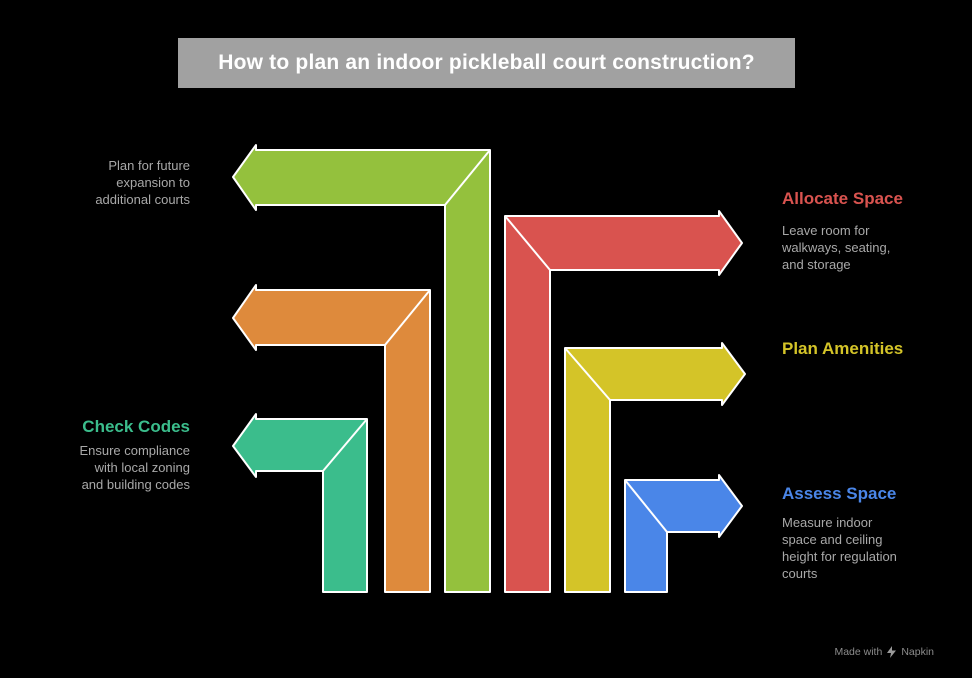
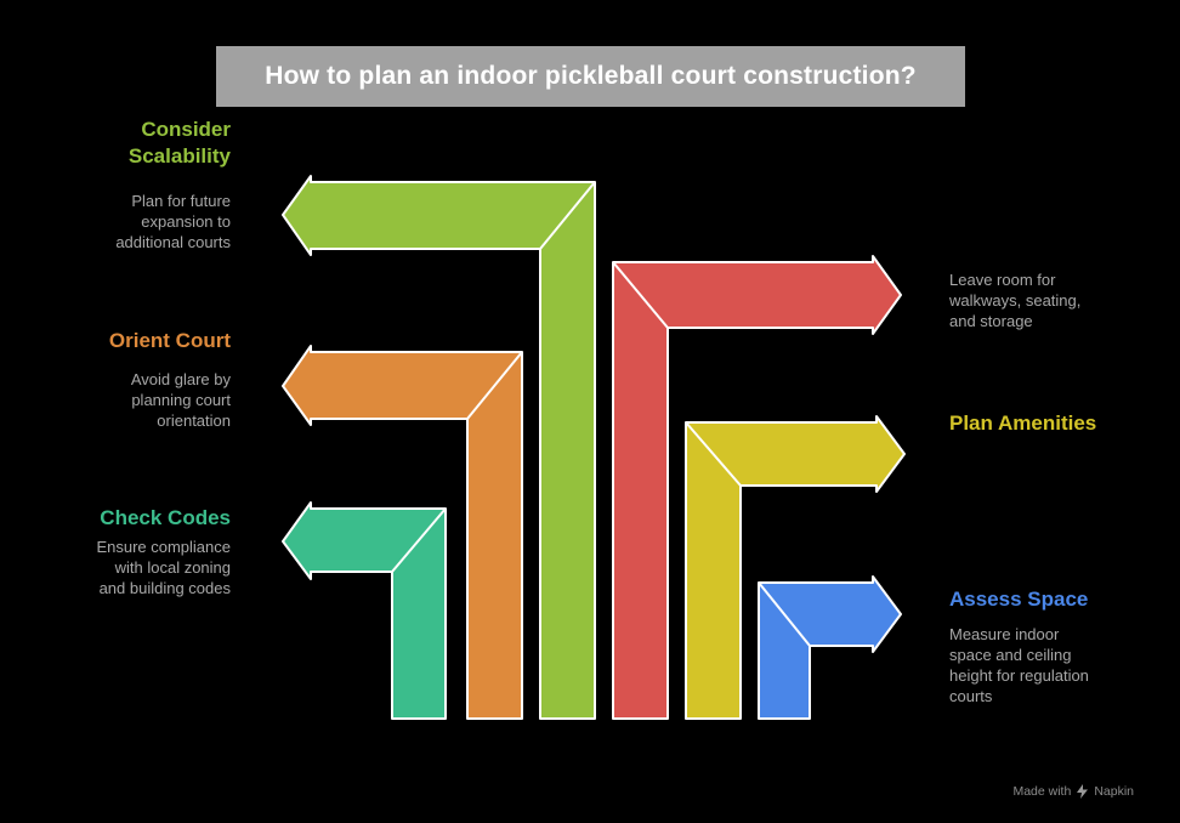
  How to plan an indoor pickleball court construction?
+ Consider
+ Scalability
  Plan for future
  expansion to
  additional courts
+ Orient Court
+ Avoid glare by
+ planning court
+ orientation
  Check Codes
  Ensure compliance
  with local zoning
  and building codes
- Allocate Space
  Leave room for
  walkways, seating,
  and storage
  Plan Amenities
  Assess Space
  Measure indoor
  space and ceiling
  height for regulation
  courts
  Made with
  Napkin
